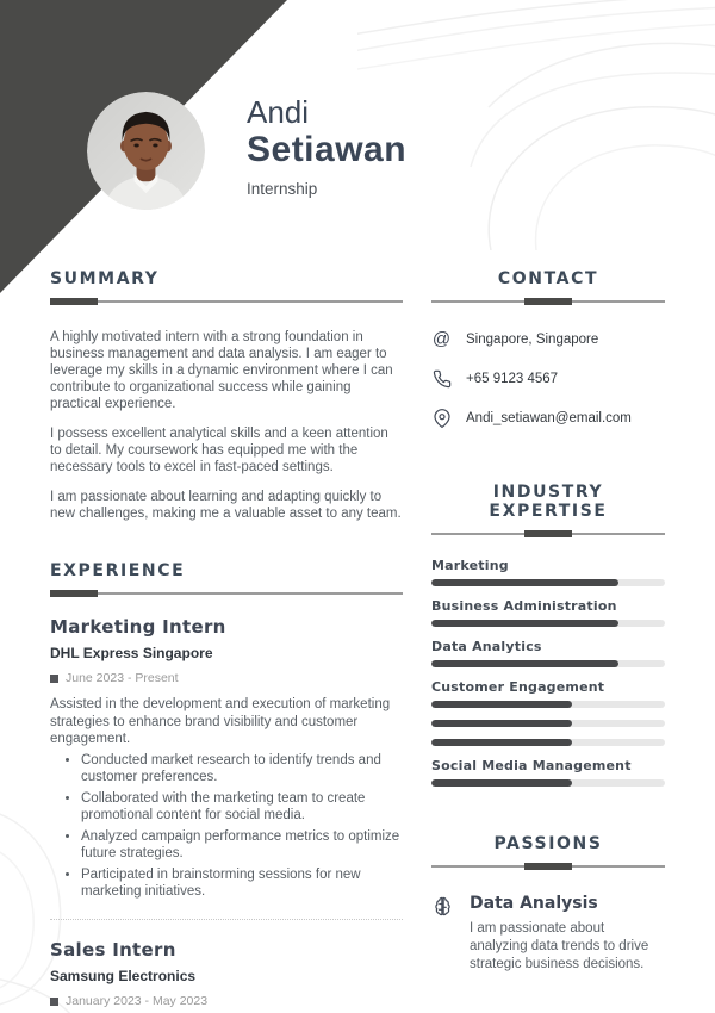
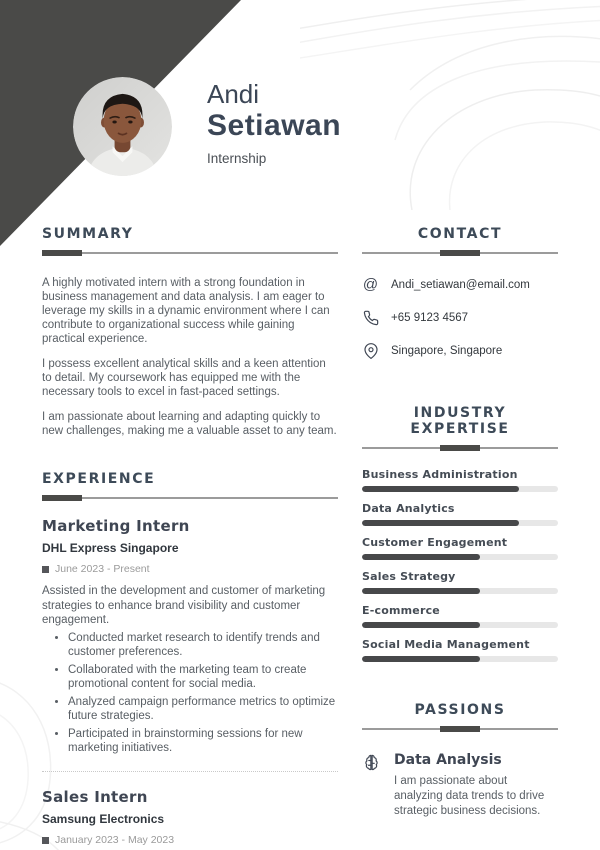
  Andi
  Setiawan
  Internship
  SUMMARY
  A highly motivated intern with a strong foundation in business management and data analysis. I am eager to leverage my skills in a dynamic environment where I can contribute to organizational success while gaining practical experience.
  I possess excellent analytical skills and a keen attention to detail. My coursework has equipped me with the necessary tools to excel in fast-paced settings.
  I am passionate about learning and adapting quickly to new challenges, making me a valuable asset to any team.
  EXPERIENCE
  Marketing Intern
  DHL Express Singapore
  June 2023 - Present
- Assisted in the development and execution of marketing strategies to enhance brand visibility and customer engagement.
+ Assisted in the development and customer of marketing strategies to enhance brand visibility and customer engagement.
  Conducted market research to identify trends and customer preferences.
  Collaborated with the marketing team to create promotional content for social media.
  Analyzed campaign performance metrics to optimize future strategies.
  Participated in brainstorming sessions for new marketing initiatives.
  Sales Intern
  Samsung Electronics
  January 2023 - May 2023
  CONTACT
  @
- Singapore, Singapore
+ Andi_setiawan@email.com
  +65 9123 4567
- Andi_setiawan@email.com
+ Singapore, Singapore
  INDUSTRY EXPERTISE
- Marketing
  Business Administration
  Data Analytics
  Customer Engagement
+ Sales Strategy
+ E-commerce
  Social Media Management
  PASSIONS
  Data Analysis
  I am passionate about analyzing data trends to drive strategic business decisions.
